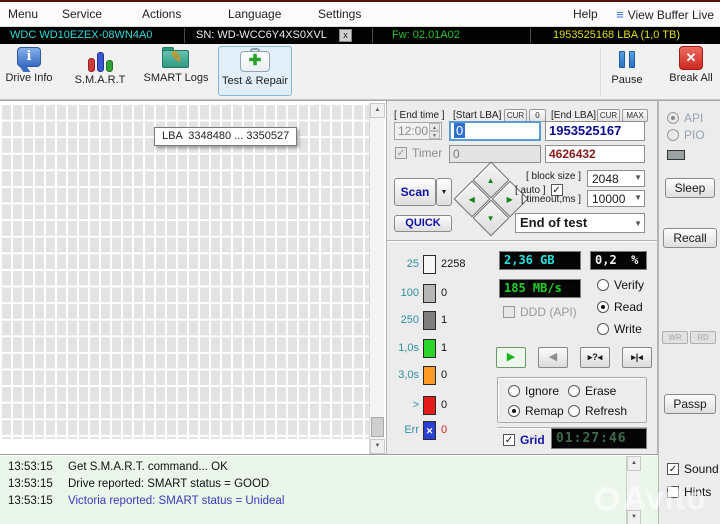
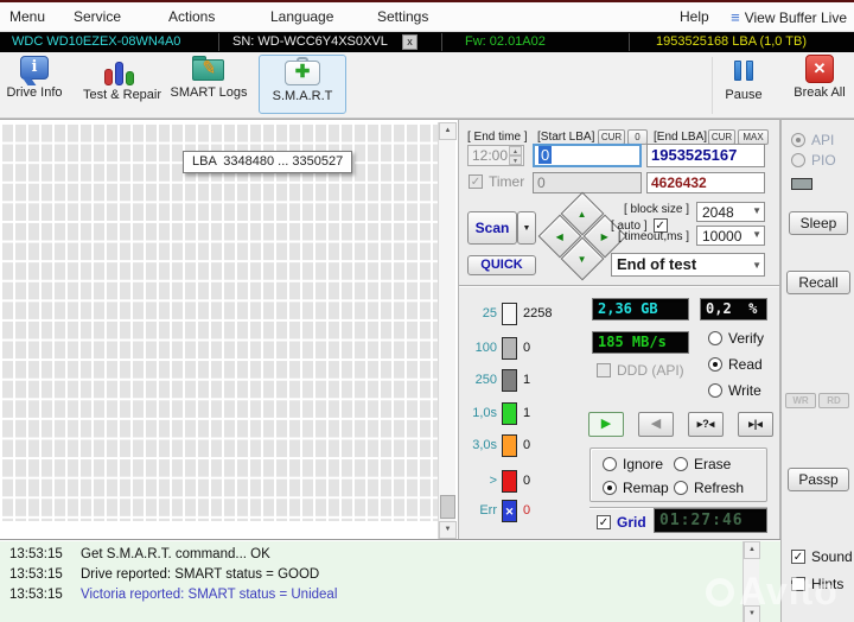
  Menu
  Service
  Actions
  Language
  Settings
  Help
  ≡ View Buffer Live
  WDC WD10EZEX-08WN4A0
  SN: WD-WCC6Y4XS0XVL
  x
  Fw: 02.01A02
  1953525168 LBA (1,0 TB)
  i
  Drive Info
- S.M.A.R.T
+ Test & Repair
  SMART Logs
  ✚
- Test & Repair
+ S.M.A.R.T
  Pause
  ✕
  Break All
  LBA 3348480 ... 3350527
  [ End time ]
  [Start LBA]
  CUR
  0
  [End LBA]
  CUR
  MAX
  12:00
  0
  1953525167
  ✓
  Timer
  0
  4626432
  Scan
  QUICK
  [ block size ]
  [ auto ]
  ✓
  2048
  ▼
  [ timeout,ms ]
  10000
  ▼
  End of test
  ▼
  25
  2258
  100
  0
  250
  1
  1,0s
  1
  3,0s
  0
  >
  0
  Err
  ✕
  0
  2,36 GB
  0,2 %
  185 MB/s
  DDD (API)
  Verify
  Read
  Write
  ▶
  ◀
  ▸?◂
  ▸|◂
  Ignore
  Erase
  Remap
  Refresh
  ✓
  Grid
  01:27:46
  API
  PIO
  Sleep
  Recall
  WR
  RD
  Passp
  ✓
  Sound
  Hints
  13:53:15
  Get S.M.A.R.T. command... OK
  13:53:15
  Drive reported: SMART status = GOOD
  13:53:15
  Victoria reported: SMART status = Unideal
  Avito
